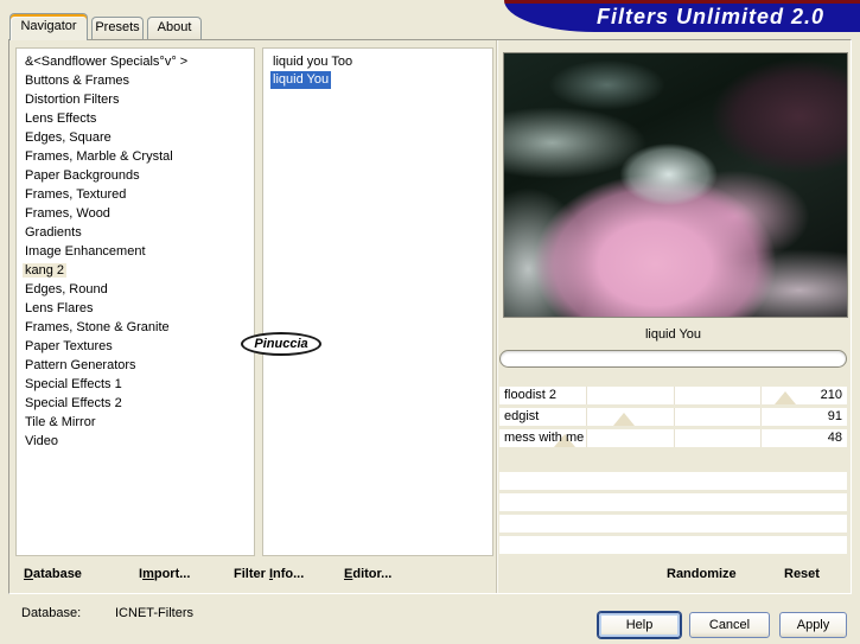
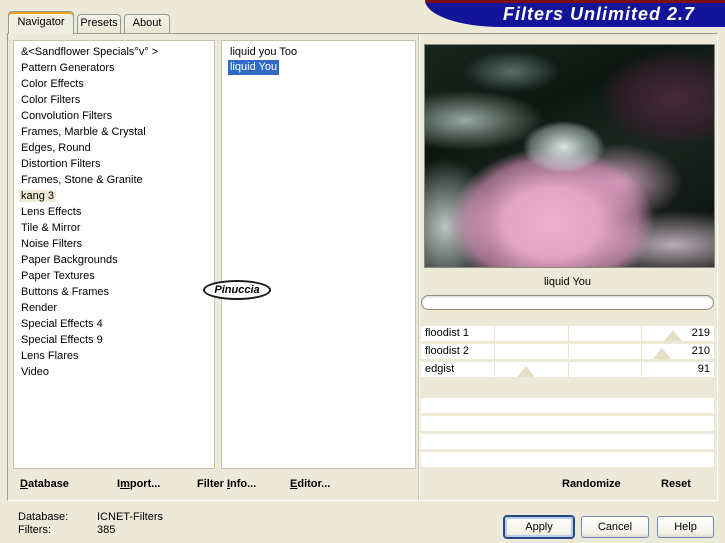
- Filters Unlimited 2.0
+ Filters Unlimited 2.7
  Navigator
  Presets
  About
  &<Sandflower Specials°v° >
- Buttons & Frames
+ Pattern Generators
+ Color Effects
+ Color Filters
+ Convolution Filters
- Distortion Filters
+ Frames, Marble & Crystal
- Lens Effects
+ Edges, Round
- Edges, Square
- Frames, Marble & Crystal
+ Distortion Filters
- Paper Backgrounds
+ Frames, Stone & Granite
- Frames, Textured
- Frames, Wood
- Gradients
- Image Enhancement
- kang 2
+ kang 3
- Edges, Round
+ Lens Effects
- Lens Flares
+ Tile & Mirror
+ Noise Filters
- Frames, Stone & Granite
+ Paper Backgrounds
  Paper Textures
- Pattern Generators
+ Buttons & Frames
+ Render
- Special Effects 1
+ Special Effects 4
- Special Effects 2
+ Special Effects 9
- Tile & Mirror
+ Lens Flares
  Video
  liquid you Too
  liquid You
  Pinuccia
  liquid You
+ floodist 1
+ 219
  floodist 2
  210
  edgist
  91
- mess with me
- 48
  Database
  Import...
  Filter Info...
  Editor...
  Randomize
  Reset
  Database: ICNET-Filters
+ Filters: 385
- Help
+ Apply
  Cancel
- Apply
+ Help
